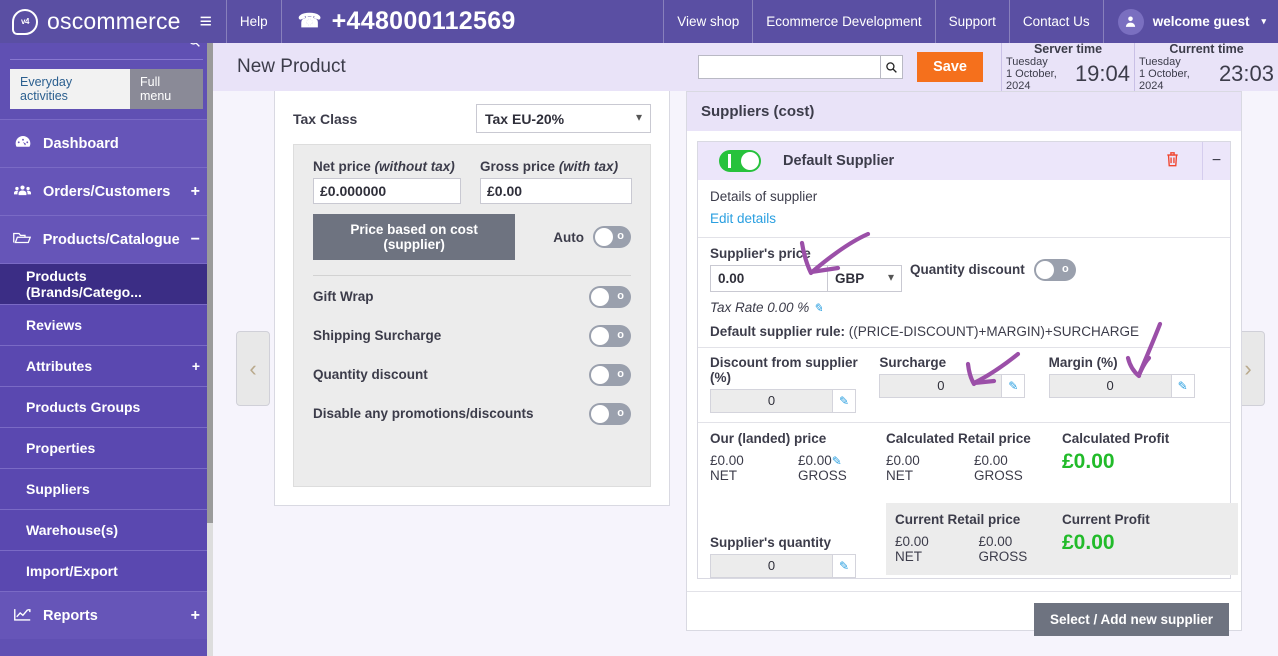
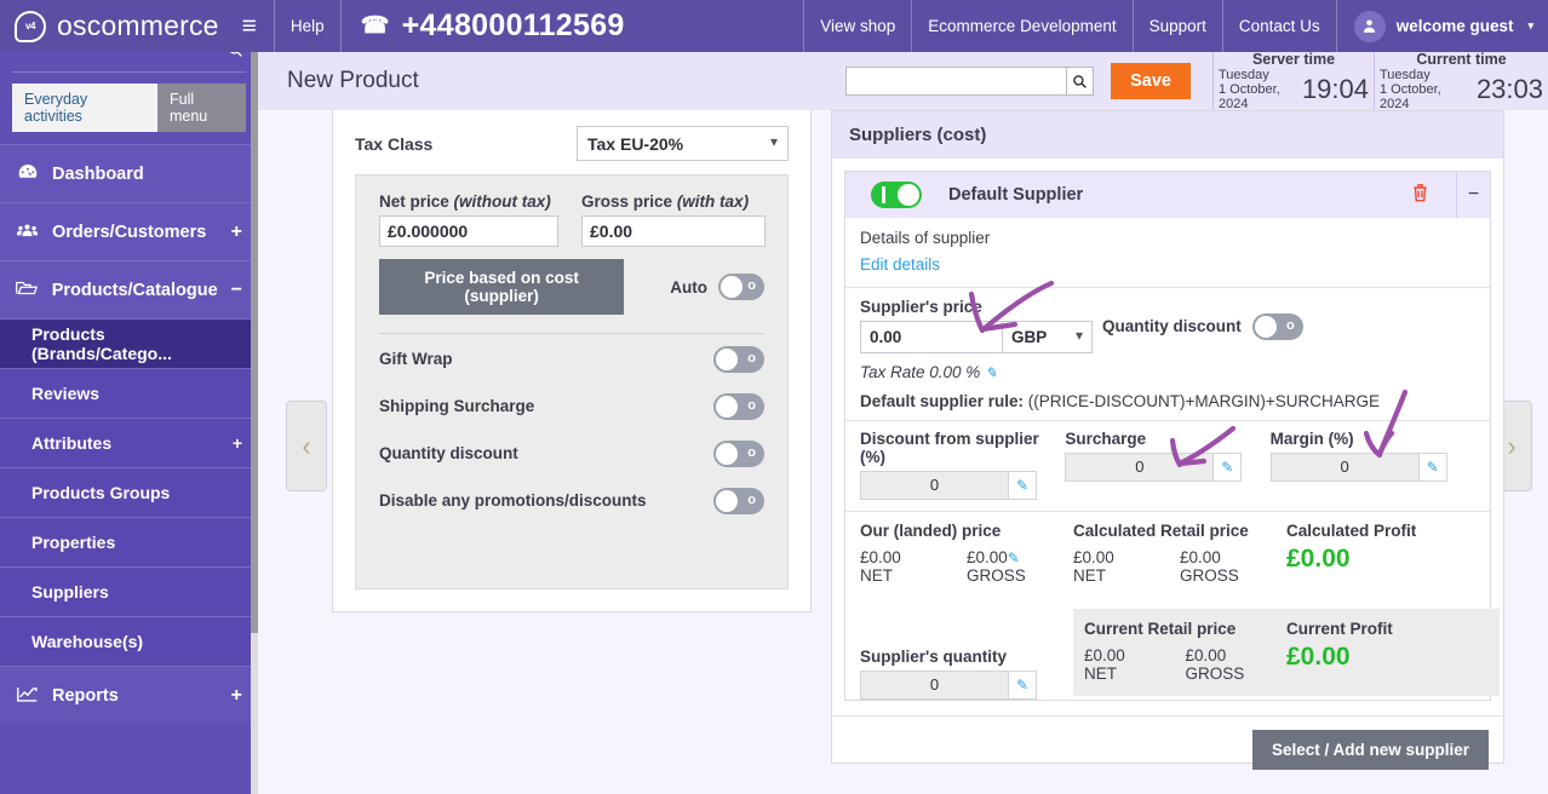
  v4
  oscommerce
  ≡
  Help
  ☎
  +448000112569
  View shop
  Ecommerce Development
  Support
  Contact Us
  welcome guest
  ▾
  Everyday activities
  Full menu
  Dashboard
  Orders/Customers
  +
  Products/Catalogue
  −
  Products (Brands/Catego...
  Reviews
  Attributes
  +
  Products Groups
  Properties
  Suppliers
  Warehouse(s)
- Import/Export
  Reports
  +
  New Product
  Save
  Server time
  Tuesday
  1 October, 2024
  19:04
  Current time
  Tuesday
  1 October, 2024
  23:03
  ‹
  ›
  Tax Class
  Tax EU-20%
  ▾
  Net price (without tax)
  Gross price (with tax)
  £0.000000
  £0.00
  Price based on cost (supplier)
  Auto
  o
  Gift Wrap
  o
  Shipping Surcharge
  o
  Quantity discount
  o
  Disable any promotions/discounts
  o
  Suppliers (cost)
  Default Supplier
  −
  Details of supplier
  Edit details
  Supplier's price
  0.00
  GBP
  ▾
  Quantity discount
  o
  Tax Rate 0.00 % ✎
  Default supplier rule: ((PRICE-DISCOUNT)+MARGIN)+SURCHARGE
  Discount from supplier (%)
  0
  ✎
  Surcharge
  0
  ✎
  Margin (%)
  0
  ✎
  Our (landed) price
  £0.00
  NET
  £0.00✎
  GROSS
  Supplier's quantity
  0
  ✎
  Calculated Retail price
  £0.00
  NET
  £0.00
  GROSS
  Calculated Profit
  £0.00
  Current Retail price
  £0.00
  NET
  £0.00
  GROSS
  Current Profit
  £0.00
  Select / Add new supplier
